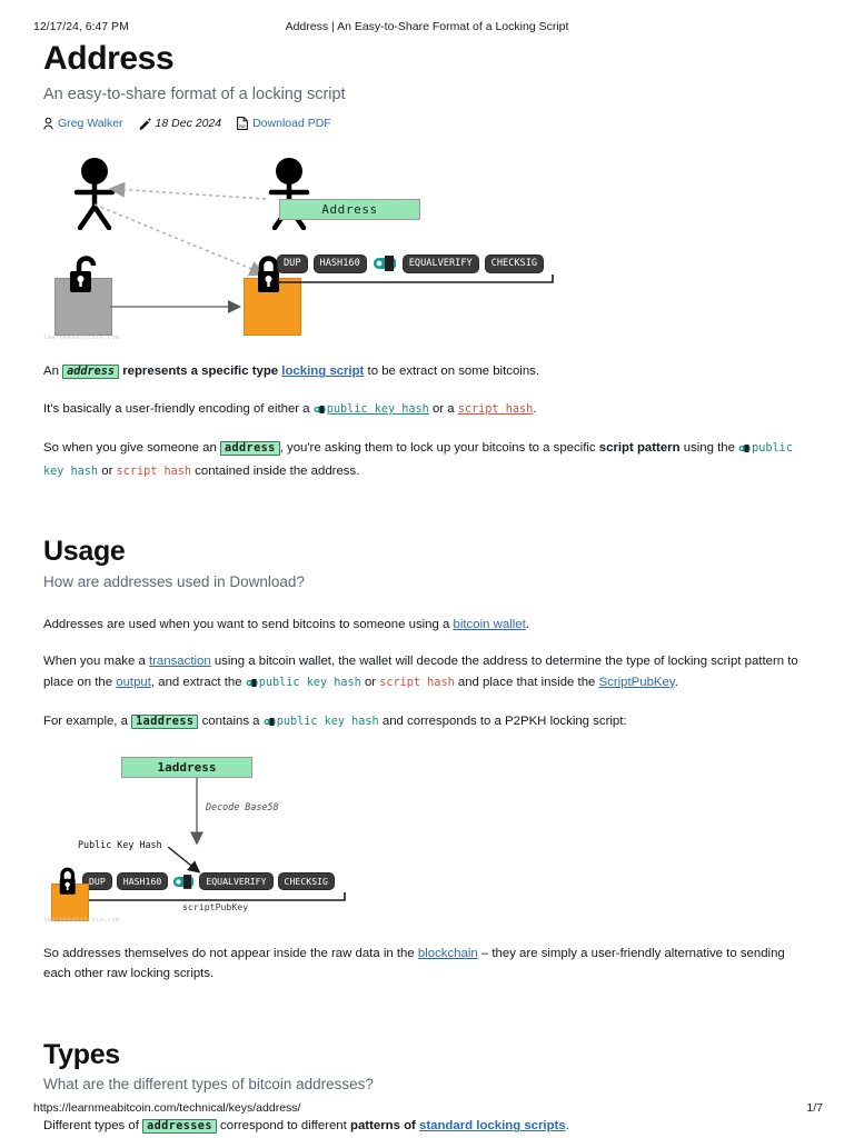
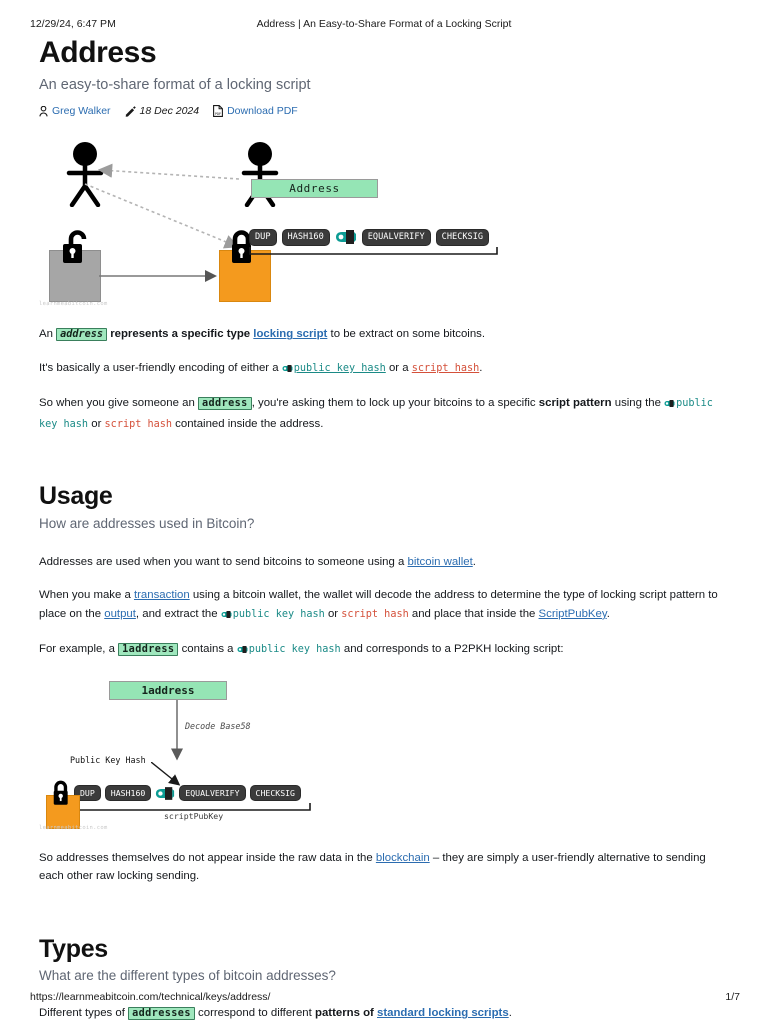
- 12/17/24, 6:47 PM
+ 12/29/24, 6:47 PM
  Address | An Easy-to-Share Format of a Locking Script
  Address
  An easy-to-share format of a locking script
  Greg Walker
  18 Dec 2024
  Download PDF
  Address
  DUP
  HASH160
  EQUALVERIFY
  CHECKSIG
  An address represents a specific type locking script to be extract on some bitcoins.
  It's basically a user-friendly encoding of either a public key hash or a script hash.
  So when you give someone an address , you're asking them to lock up your bitcoins to a specific script pattern using the public key hash or script hash contained inside the address.
  Usage
- How are addresses used in Download?
+ How are addresses used in Bitcoin?
  Addresses are used when you want to send bitcoins to someone using a bitcoin wallet.
  When you make a transaction using a bitcoin wallet, the wallet will decode the address to determine the type of locking script pattern to place on the output, and extract the public key hash or script hash and place that inside the ScriptPubKey.
  For example, a 1address contains a public key hash and corresponds to a P2PKH locking script:
  1address
  Decode Base58
  Public Key Hash
  DUP
  HASH160
  EQUALVERIFY
  CHECKSIG
  scriptPubKey
- So addresses themselves do not appear inside the raw data in the blockchain – they are simply a user-friendly alternative to sending each other raw locking scripts.
+ So addresses themselves do not appear inside the raw data in the blockchain – they are simply a user-friendly alternative to sending each other raw locking sending.
  Types
  What are the different types of bitcoin addresses?
  Different types of addresses correspond to different patterns of standard locking scripts.
  https://learnmeabitcoin.com/technical/keys/address/
  1/7
